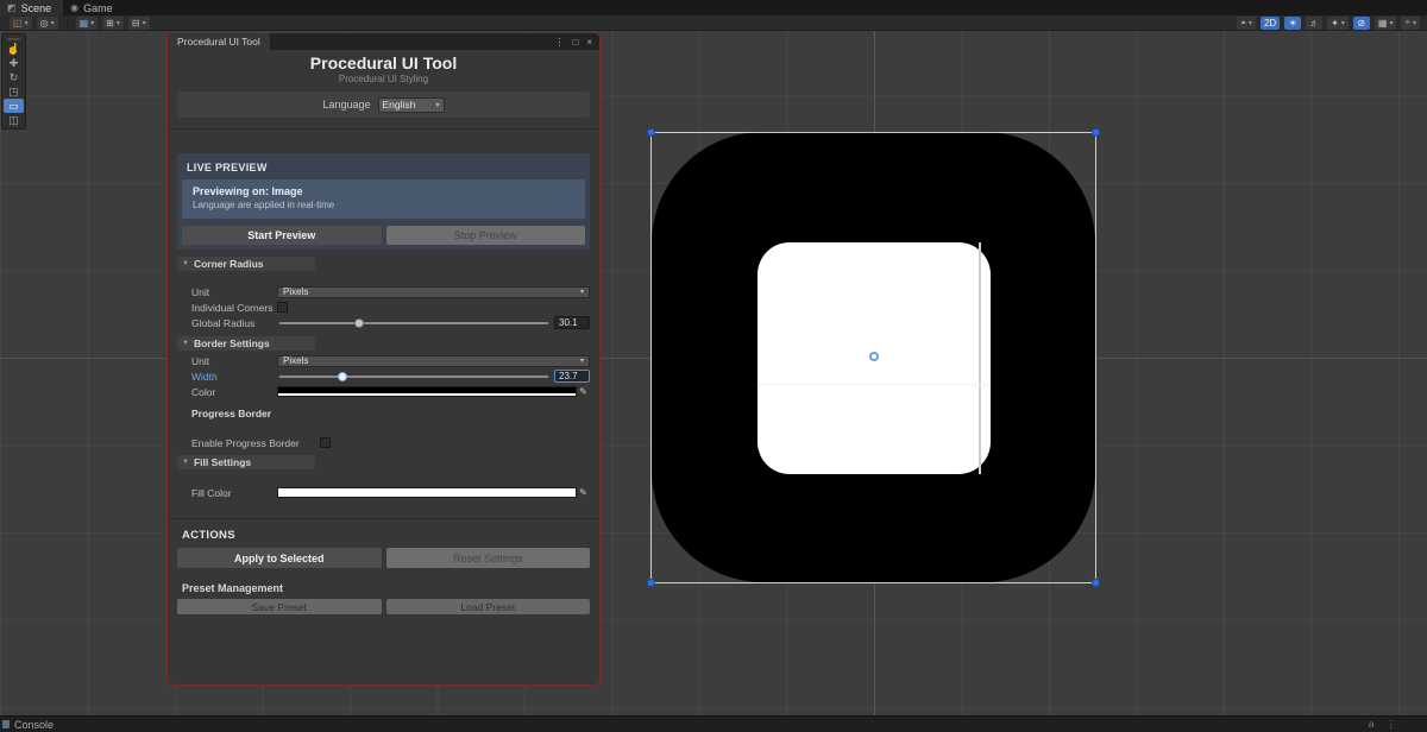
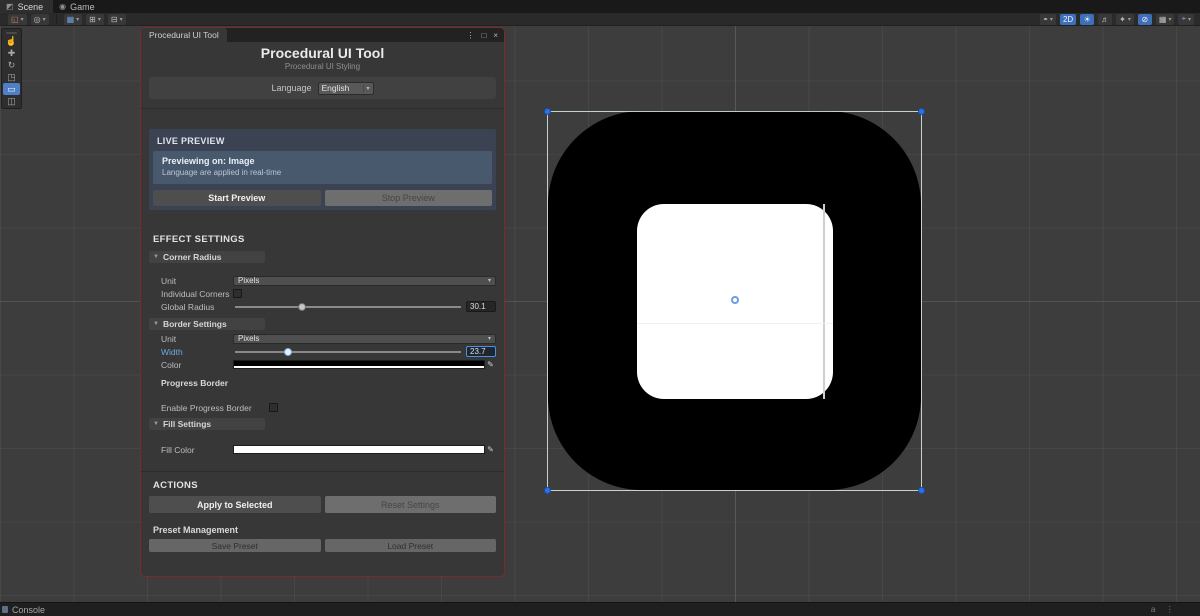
  ◩
  Scene
  ◉
  Game
  ◱
  ◎
  ▦
  ⊞
  ⊟
  ◓
  2D
  ☀
  ♬
  ✦
  ⊘
  ▦
  ⌖
  ☝
  ✚
  ↻
  ◳
  ▭
  ◫
  Procedural UI Tool
  ⋮
  □
  ×
  Procedural UI Tool
  Procedural UI Styling
  Language
  English
  LIVE PREVIEW
  Previewing on: Image
  Language are applied in real-time
  Start Preview
  Stop Preview
+ EFFECT SETTINGS
  Corner Radius
  Unit
  Pixels
  Individual Corners
  Global Radius
  30.1
  Border Settings
  Unit
  Pixels
  Width
  23.7
  Color
  ✎
  Progress Border
  Enable Progress Border
  Fill Settings
  Fill Color
  ✎
  ACTIONS
  Apply to Selected
  Reset Settings
  Preset Management
  Save Preset
  Load Preset
  Console
  a
  ⋮
